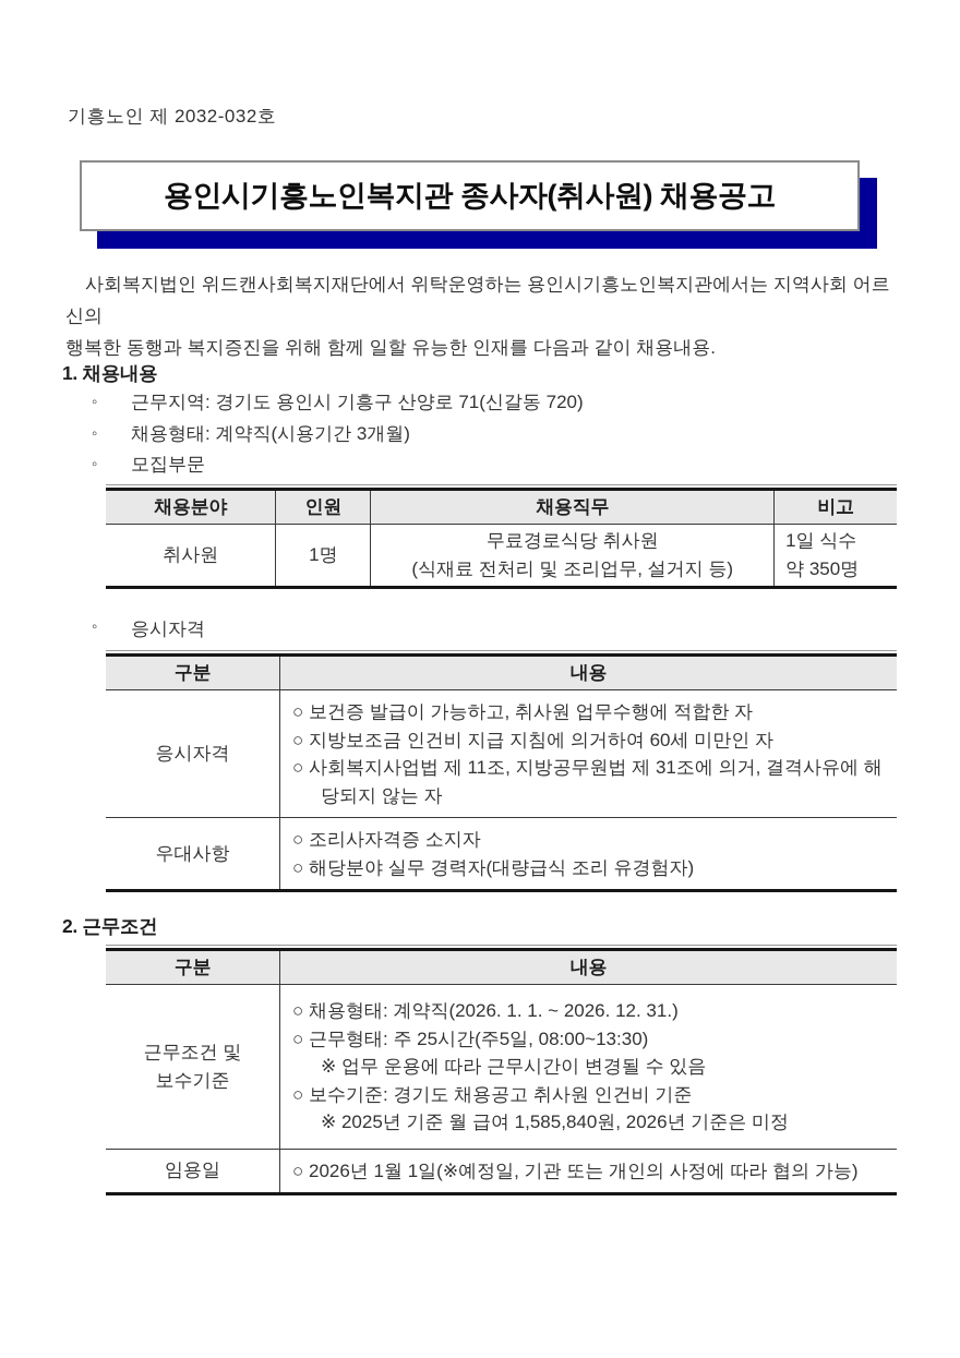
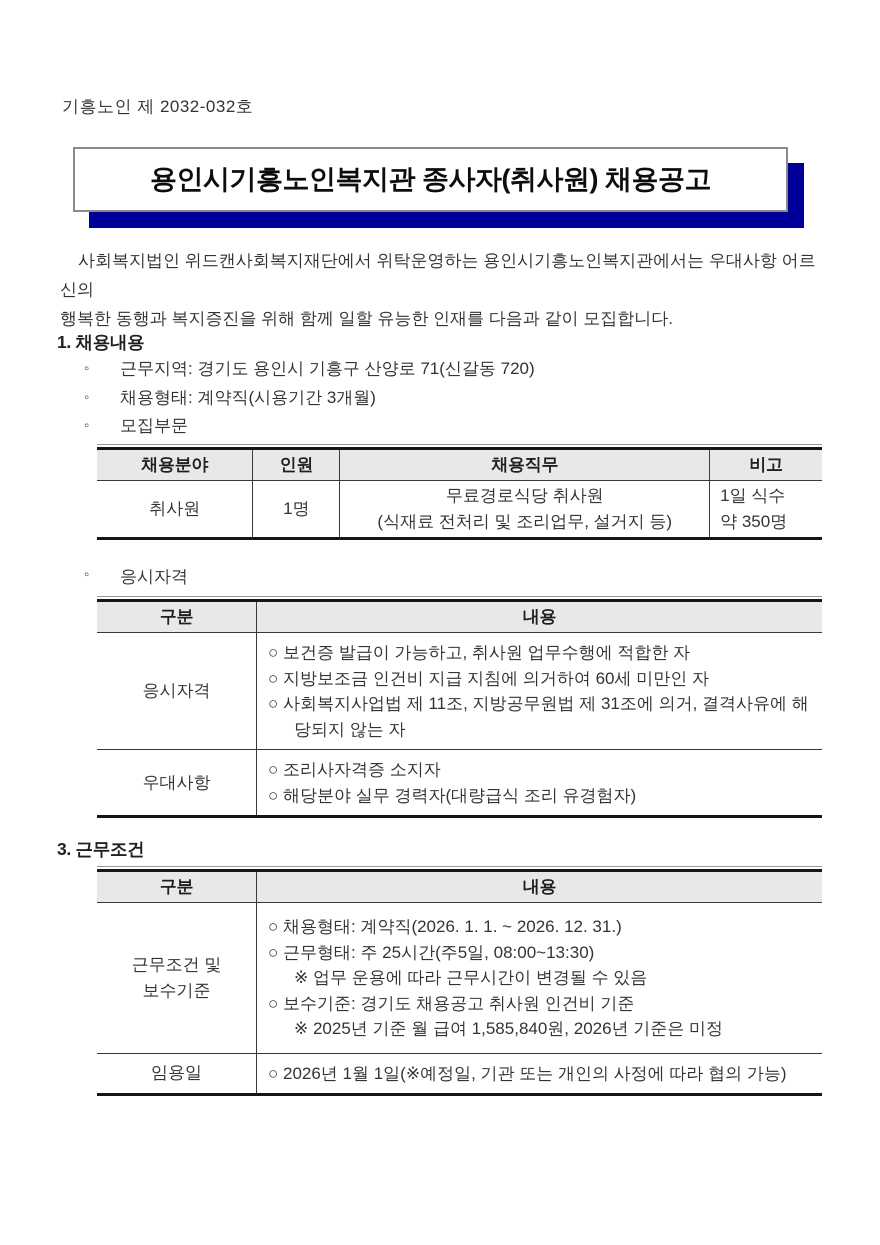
  기흥노인 제 2032-032호
  용인시기흥노인복지관 종사자(취사원) 채용공고
- 사회복지법인 위드캔사회복지재단에서 위탁운영하는 용인시기흥노인복지관에서는 지역사회 어르신의
+ 사회복지법인 위드캔사회복지재단에서 위탁운영하는 용인시기흥노인복지관에서는 우대사항 어르신의
- 행복한 동행과 복지증진을 위해 함께 일할 유능한 인재를 다음과 같이 채용내용.
+ 행복한 동행과 복지증진을 위해 함께 일할 유능한 인재를 다음과 같이 모집합니다.
  1. 채용내용
  ◦
  근무지역: 경기도 용인시 기흥구 산양로 71(신갈동 720)
  ◦
  채용형태: 계약직(시용기간 3개월)
  ◦
  모집부문
  채용분야	인원	채용직무	비고
  취사원	1명	무료경로식당 취사원 (식재료 전처리 및 조리업무, 설거지 등)	1일 식수 약 350명
  ◦
  응시자격
  구분	내용
  응시자격	○ 보건증 발급이 가능하고, 취사원 업무수행에 적합한 자 ○ 지방보조금 인건비 지급 지침에 의거하여 60세 미만인 자 ○ 사회복지사업법 제 11조, 지방공무원법 제 31조에 의거, 결격사유에 해당되지 않는 자
  우대사항	○ 조리사자격증 소지자 ○ 해당분야 실무 경력자(대량급식 조리 유경험자)
- 2. 근무조건
+ 3. 근무조건
  구분	내용
  근무조건 및 보수기준	○ 채용형태: 계약직(2026. 1. 1. ~ 2026. 12. 31.) ○ 근무형태: 주 25시간(주5일, 08:00~13:30) ※ 업무 운용에 따라 근무시간이 변경될 수 있음 ○ 보수기준: 경기도 채용공고 취사원 인건비 기준 ※ 2025년 기준 월 급여 1,585,840원, 2026년 기준은 미정
  임용일	○ 2026년 1월 1일(※예정일, 기관 또는 개인의 사정에 따라 협의 가능)
